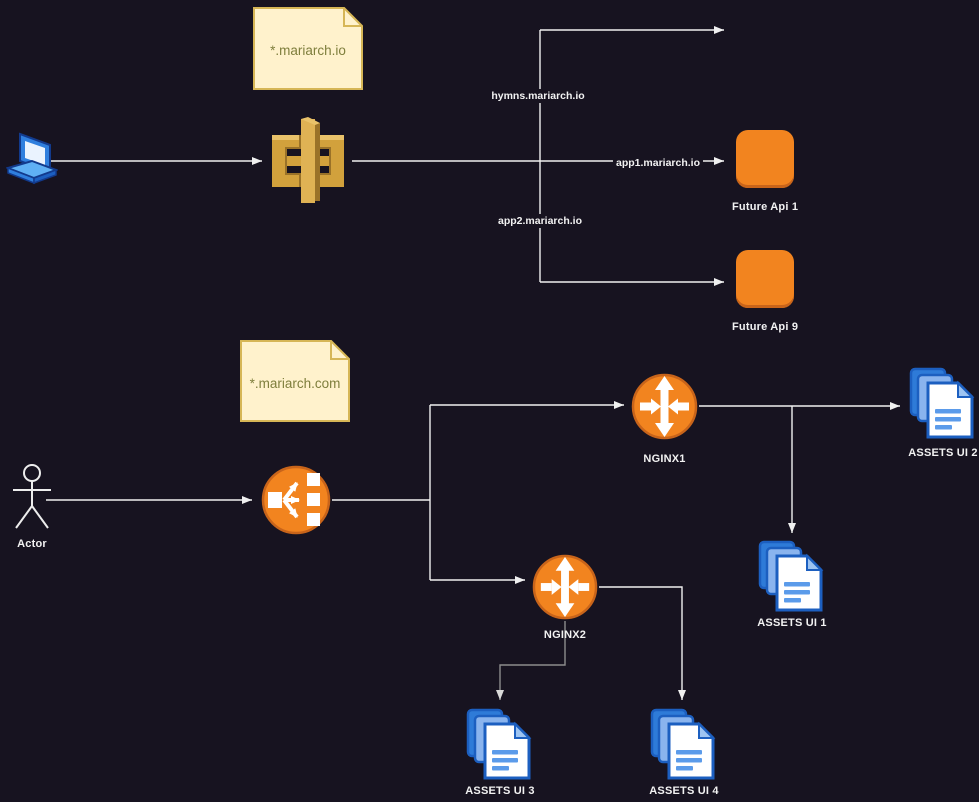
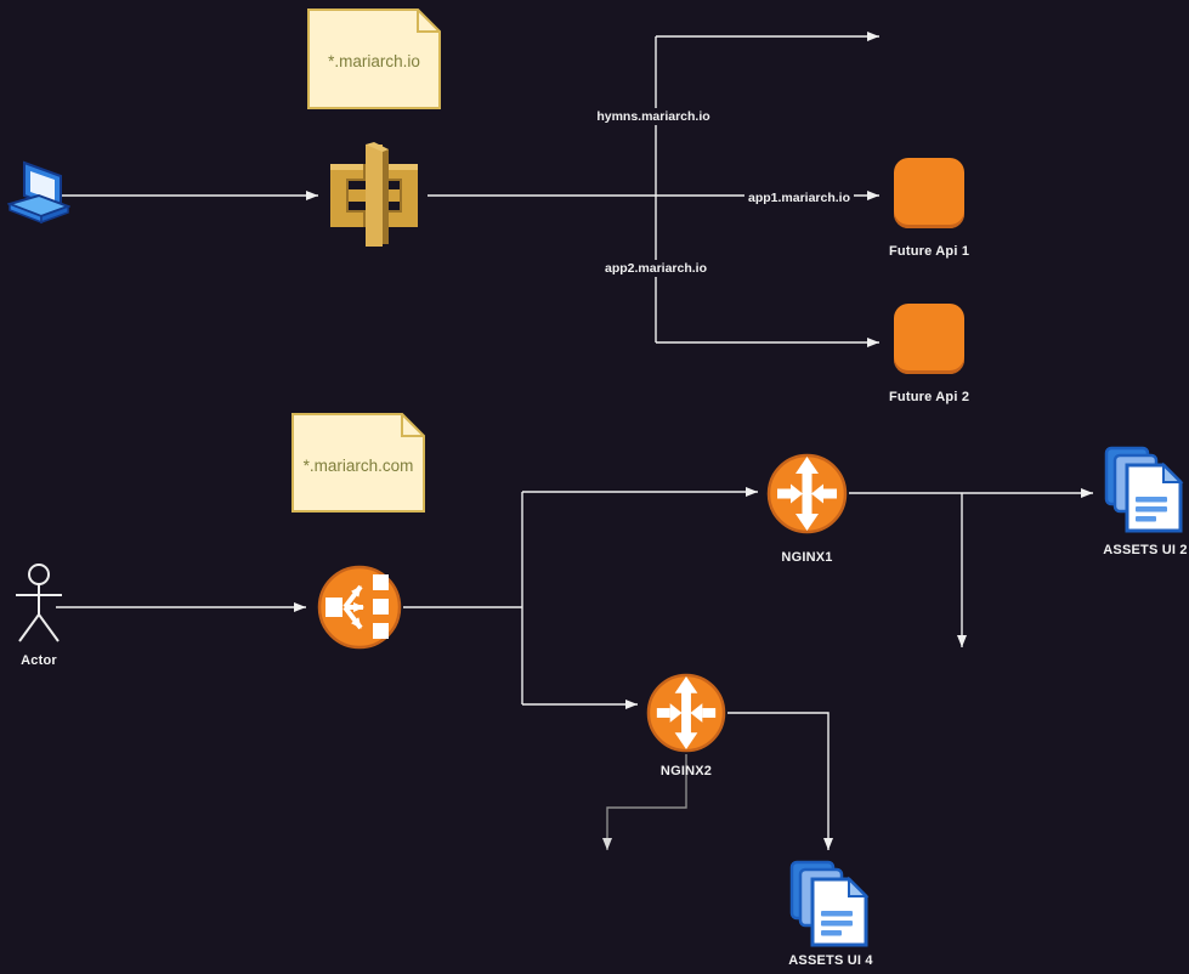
  hymns.mariarch.io
  app1.mariarch.io
  app2.mariarch.io
  *.mariarch.io
  *.mariarch.com
  Future Api 1
- Future Api 9
+ Future Api 2
  Actor
  NGINX1
  NGINX2
  ASSETS UI 2
- ASSETS UI 1
- ASSETS UI 3
  ASSETS UI 4
